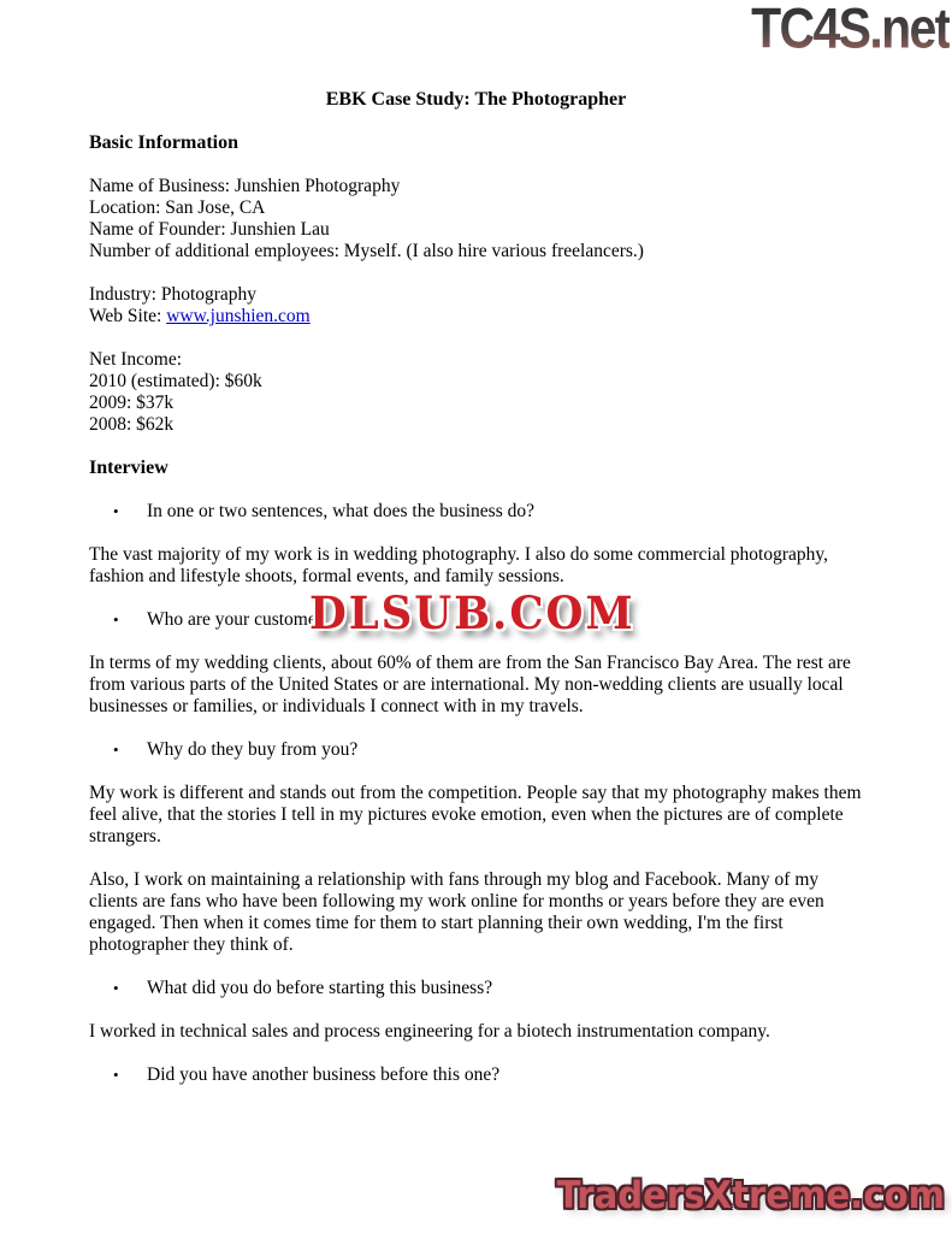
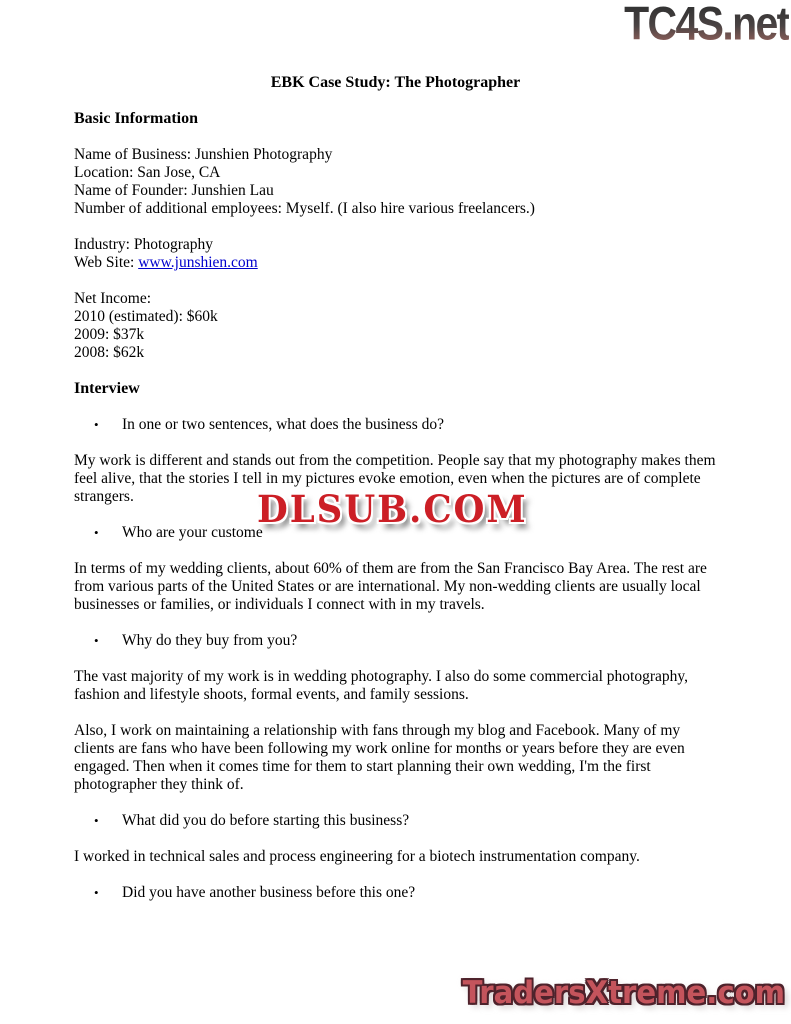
  TC4S.net
  EBK Case Study: The Photographer
  Basic Information
  Name of Business: Junshien Photography
  Location: San Jose, CA
  Name of Founder: Junshien Lau
  Number of additional employees: Myself. (I also hire various freelancers.)
  Industry: Photography
  Web Site: www.junshien.com
  Net Income:
  2010 (estimated): $60k
  2009: $37k
  2008: $62k
  Interview
  •
  In one or two sentences, what does the business do?
- The vast majority of my work is in wedding photography. I also do some commercial photography, fashion and lifestyle shoots, formal events, and family sessions.
+ My work is different and stands out from the competition. People say that my photography makes them feel alive, that the stories I tell in my pictures evoke emotion, even when the pictures are of complete strangers.
  •
  Who are your custome
  In terms of my wedding clients, about 60% of them are from the San Francisco Bay Area. The rest are from various parts of the United States or are international. My non-wedding clients are usually local businesses or families, or individuals I connect with in my travels.
  •
  Why do they buy from you?
- My work is different and stands out from the competition. People say that my photography makes them feel alive, that the stories I tell in my pictures evoke emotion, even when the pictures are of complete strangers.
+ The vast majority of my work is in wedding photography. I also do some commercial photography, fashion and lifestyle shoots, formal events, and family sessions.
  Also, I work on maintaining a relationship with fans through my blog and Facebook. Many of my clients are fans who have been following my work online for months or years before they are even engaged. Then when it comes time for them to start planning their own wedding, I'm the first photographer they think of.
  •
  What did you do before starting this business?
  I worked in technical sales and process engineering for a biotech instrumentation company.
  •
  Did you have another business before this one?
  DLSUB.COM
  TradersXtreme.com
